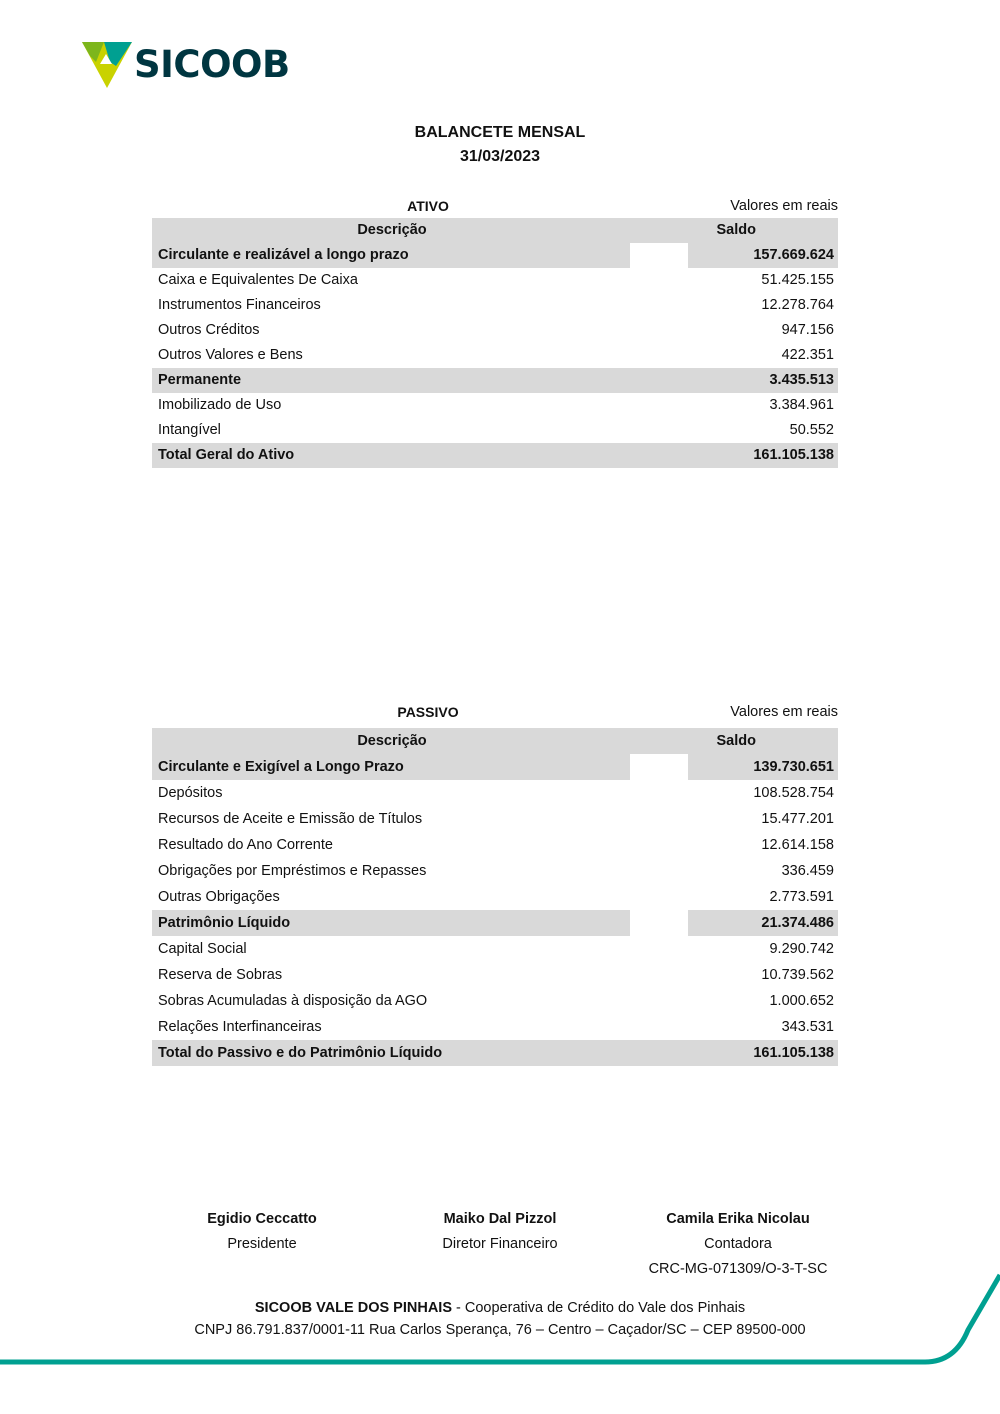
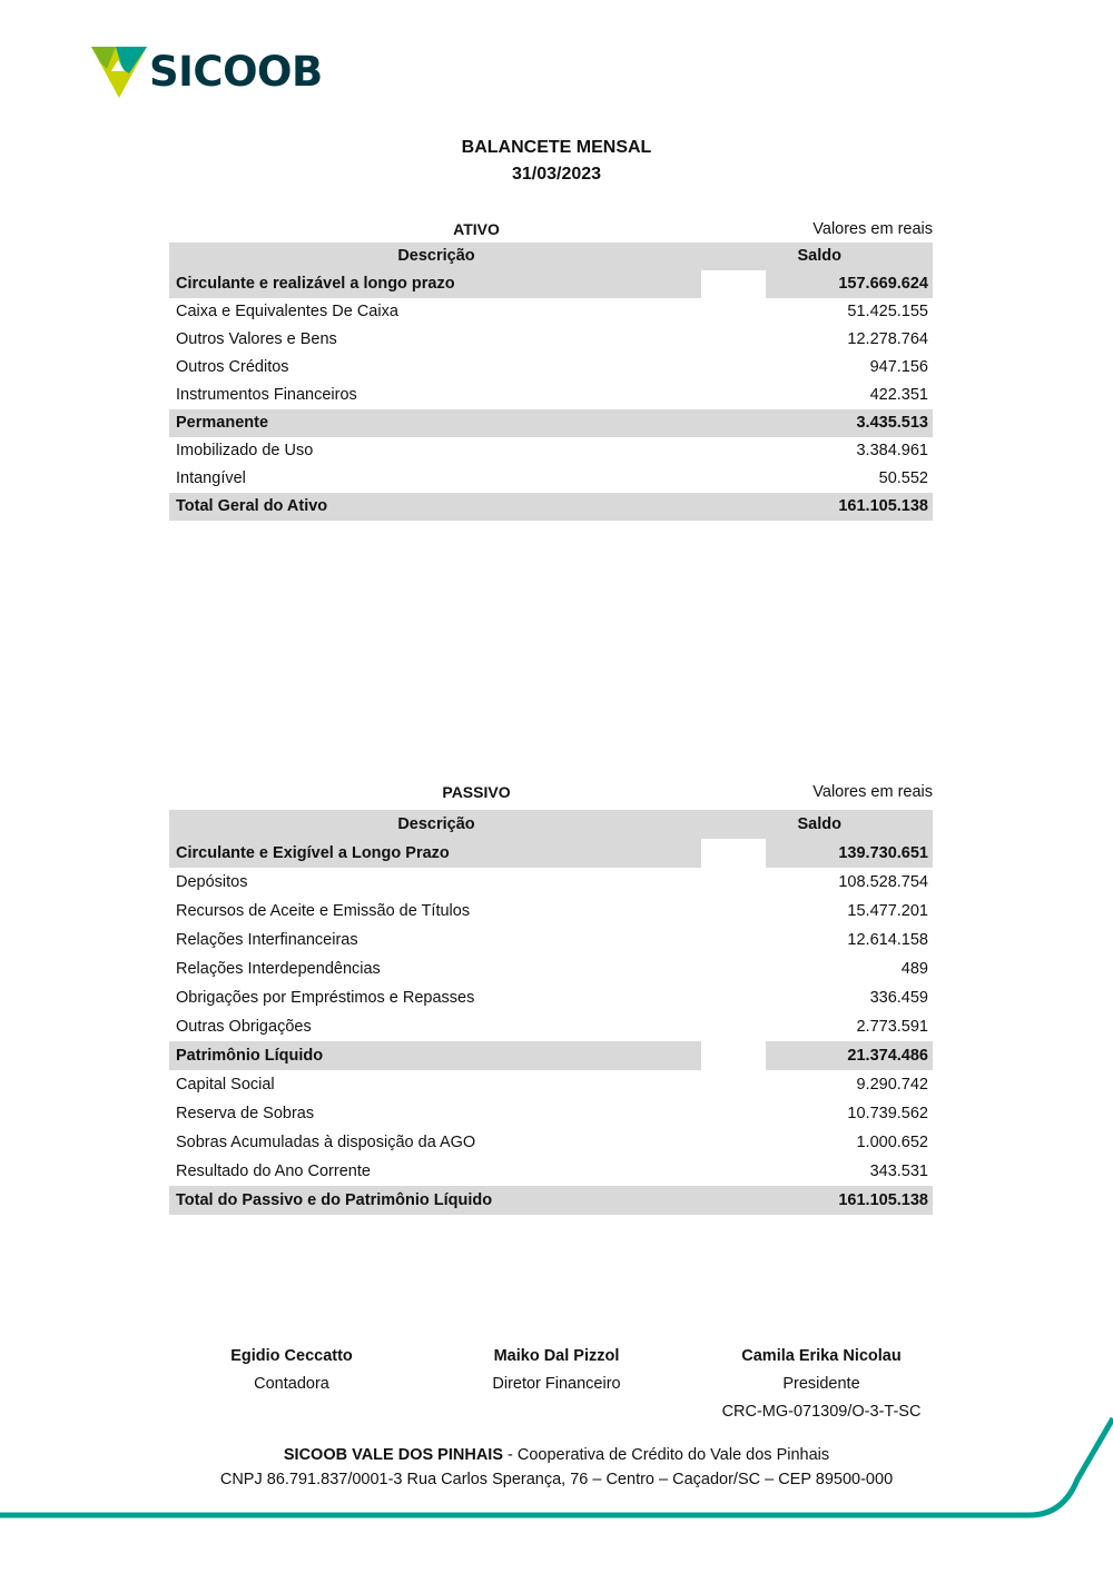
  SICOOB
  BALANCETE MENSAL
  31/03/2023
  ATIVO
  Valores em reais
  Descrição
  Saldo
  Circulante e realizável a longo prazo
  157.669.624
  Caixa e Equivalentes De Caixa
  51.425.155
- Instrumentos Financeiros
+ Outros Valores e Bens
  12.278.764
  Outros Créditos
  947.156
- Outros Valores e Bens
+ Instrumentos Financeiros
  422.351
  Permanente
  3.435.513
  Imobilizado de Uso
  3.384.961
  Intangível
  50.552
  Total Geral do Ativo
  161.105.138
  PASSIVO
  Valores em reais
  Descrição
  Saldo
  Circulante e Exigível a Longo Prazo
  139.730.651
  Depósitos
  108.528.754
  Recursos de Aceite e Emissão de Títulos
  15.477.201
- Resultado do Ano Corrente
+ Relações Interfinanceiras
  12.614.158
+ Relações Interdependências
+ 489
  Obrigações por Empréstimos e Repasses
  336.459
  Outras Obrigações
  2.773.591
  Patrimônio Líquido
  21.374.486
  Capital Social
  9.290.742
  Reserva de Sobras
  10.739.562
  Sobras Acumuladas à disposição da AGO
  1.000.652
- Relações Interfinanceiras
+ Resultado do Ano Corrente
  343.531
  Total do Passivo e do Patrimônio Líquido
  161.105.138
  Egidio Ceccatto
- Presidente
+ Contadora
  Maiko Dal Pizzol
  Diretor Financeiro
  Camila Erika Nicolau
- Contadora
+ Presidente
  CRC-MG-071309/O-3-T-SC
  SICOOB VALE DOS PINHAIS - Cooperativa de Crédito do Vale dos Pinhais
- CNPJ 86.791.837/0001-11 Rua Carlos Sperança, 76 – Centro – Caçador/SC – CEP 89500-000
+ CNPJ 86.791.837/0001-3 Rua Carlos Sperança, 76 – Centro – Caçador/SC – CEP 89500-000
